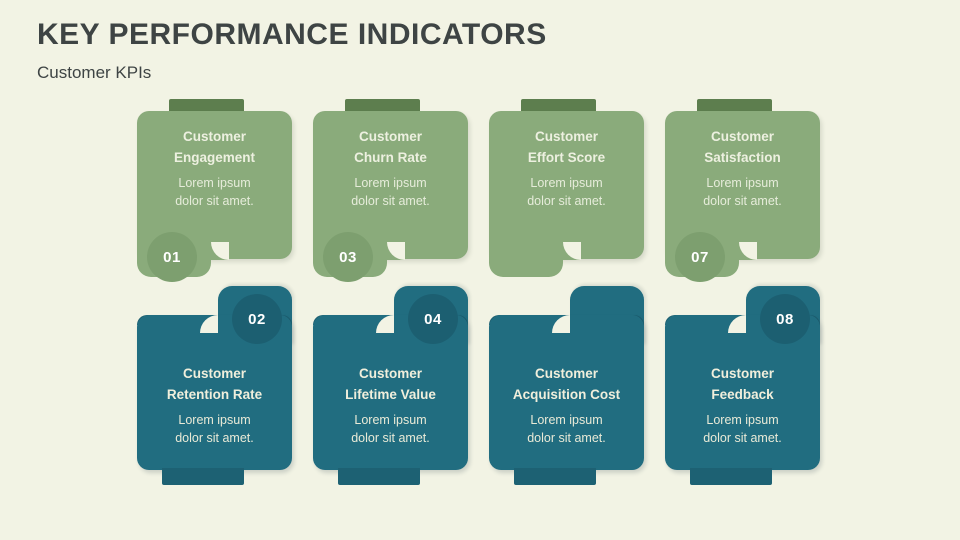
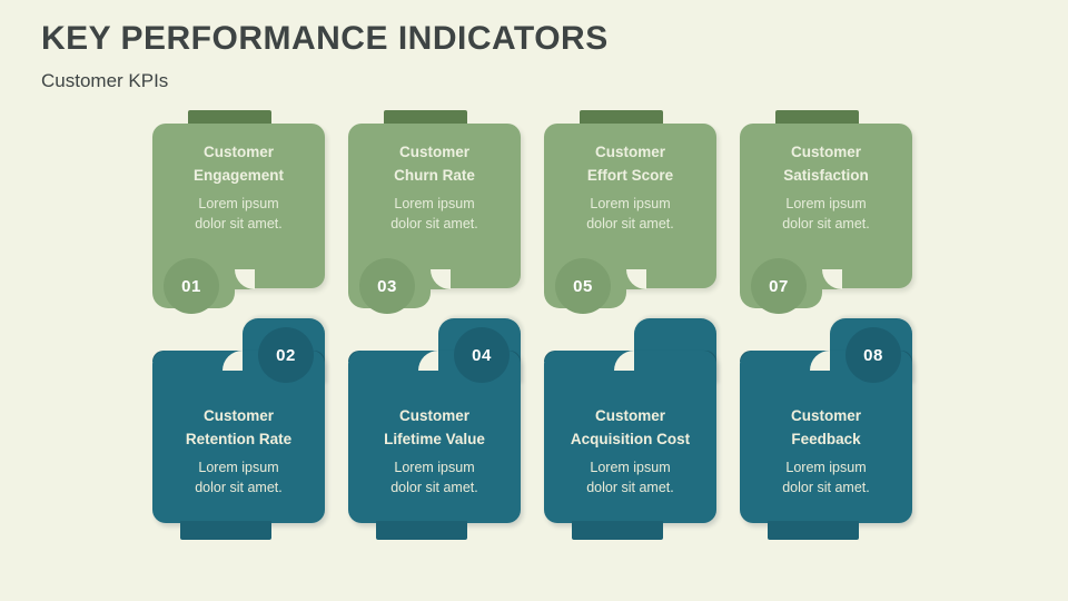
  KEY PERFORMANCE INDICATORS
  Customer KPIs
  01
  Customer
  Engagement
  Lorem ipsum
  dolor sit amet.
  02
  Customer
  Retention Rate
  Lorem ipsum
  dolor sit amet.
  03
  Customer
  Churn Rate
  Lorem ipsum
  dolor sit amet.
  04
  Customer
  Lifetime Value
  Lorem ipsum
  dolor sit amet.
+ 05
  Customer
  Effort Score
  Lorem ipsum
  dolor sit amet.
  Customer
  Acquisition Cost
  Lorem ipsum
  dolor sit amet.
  07
  Customer
  Satisfaction
  Lorem ipsum
  dolor sit amet.
  08
  Customer
  Feedback
  Lorem ipsum
  dolor sit amet.
